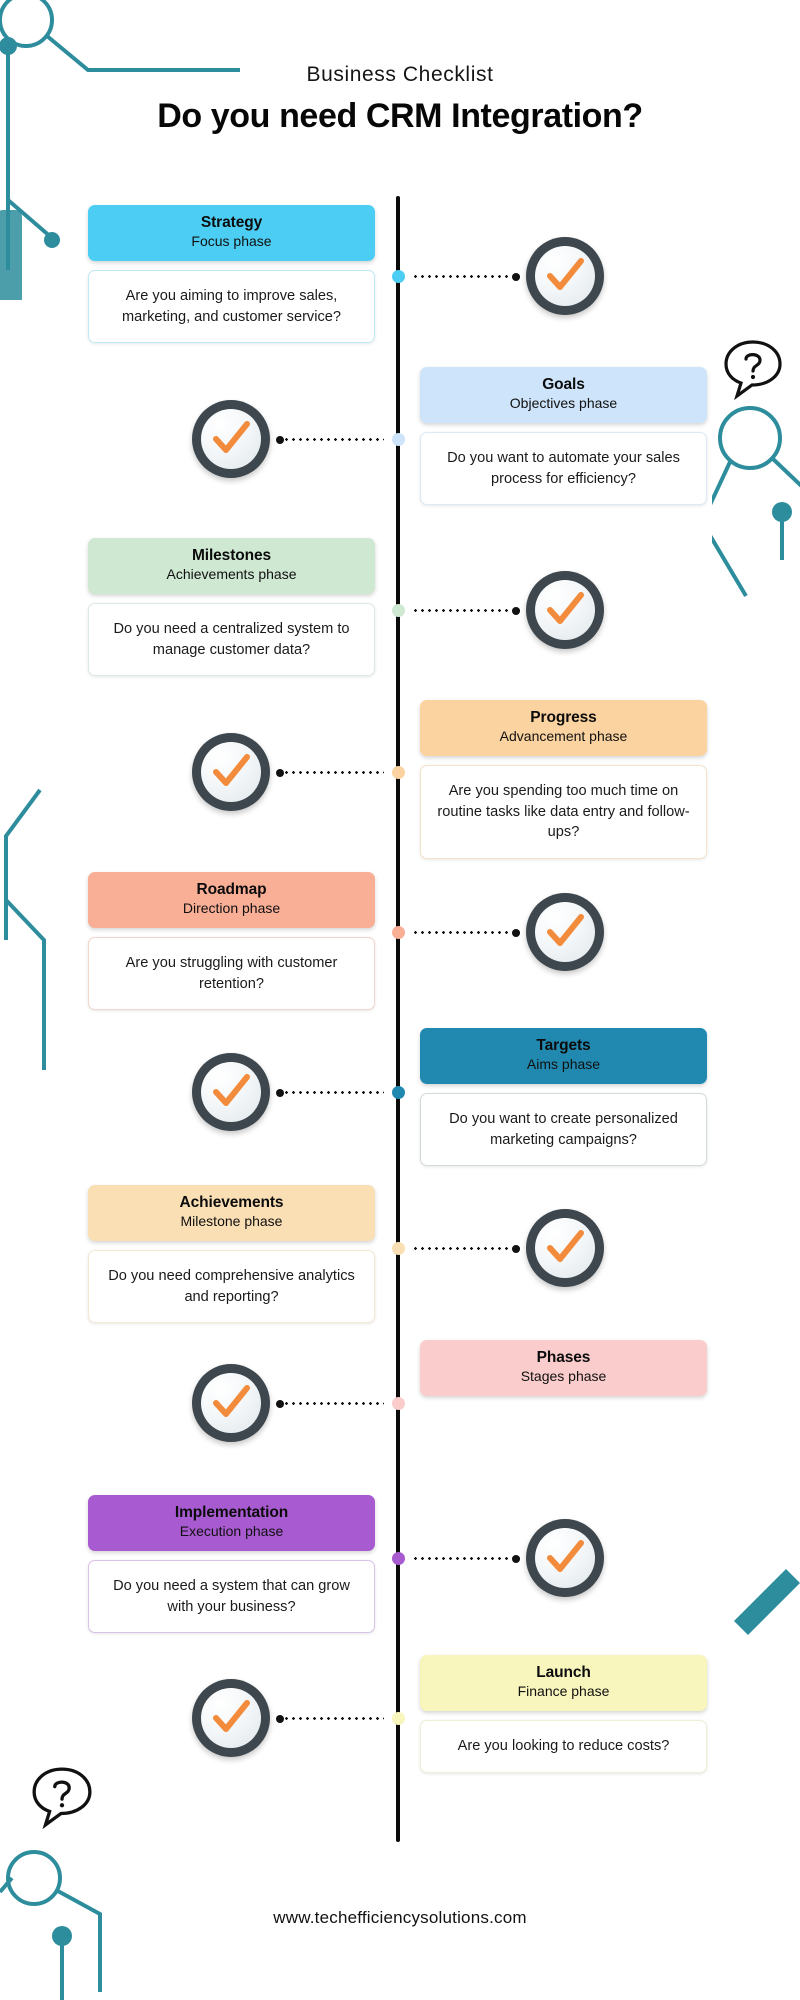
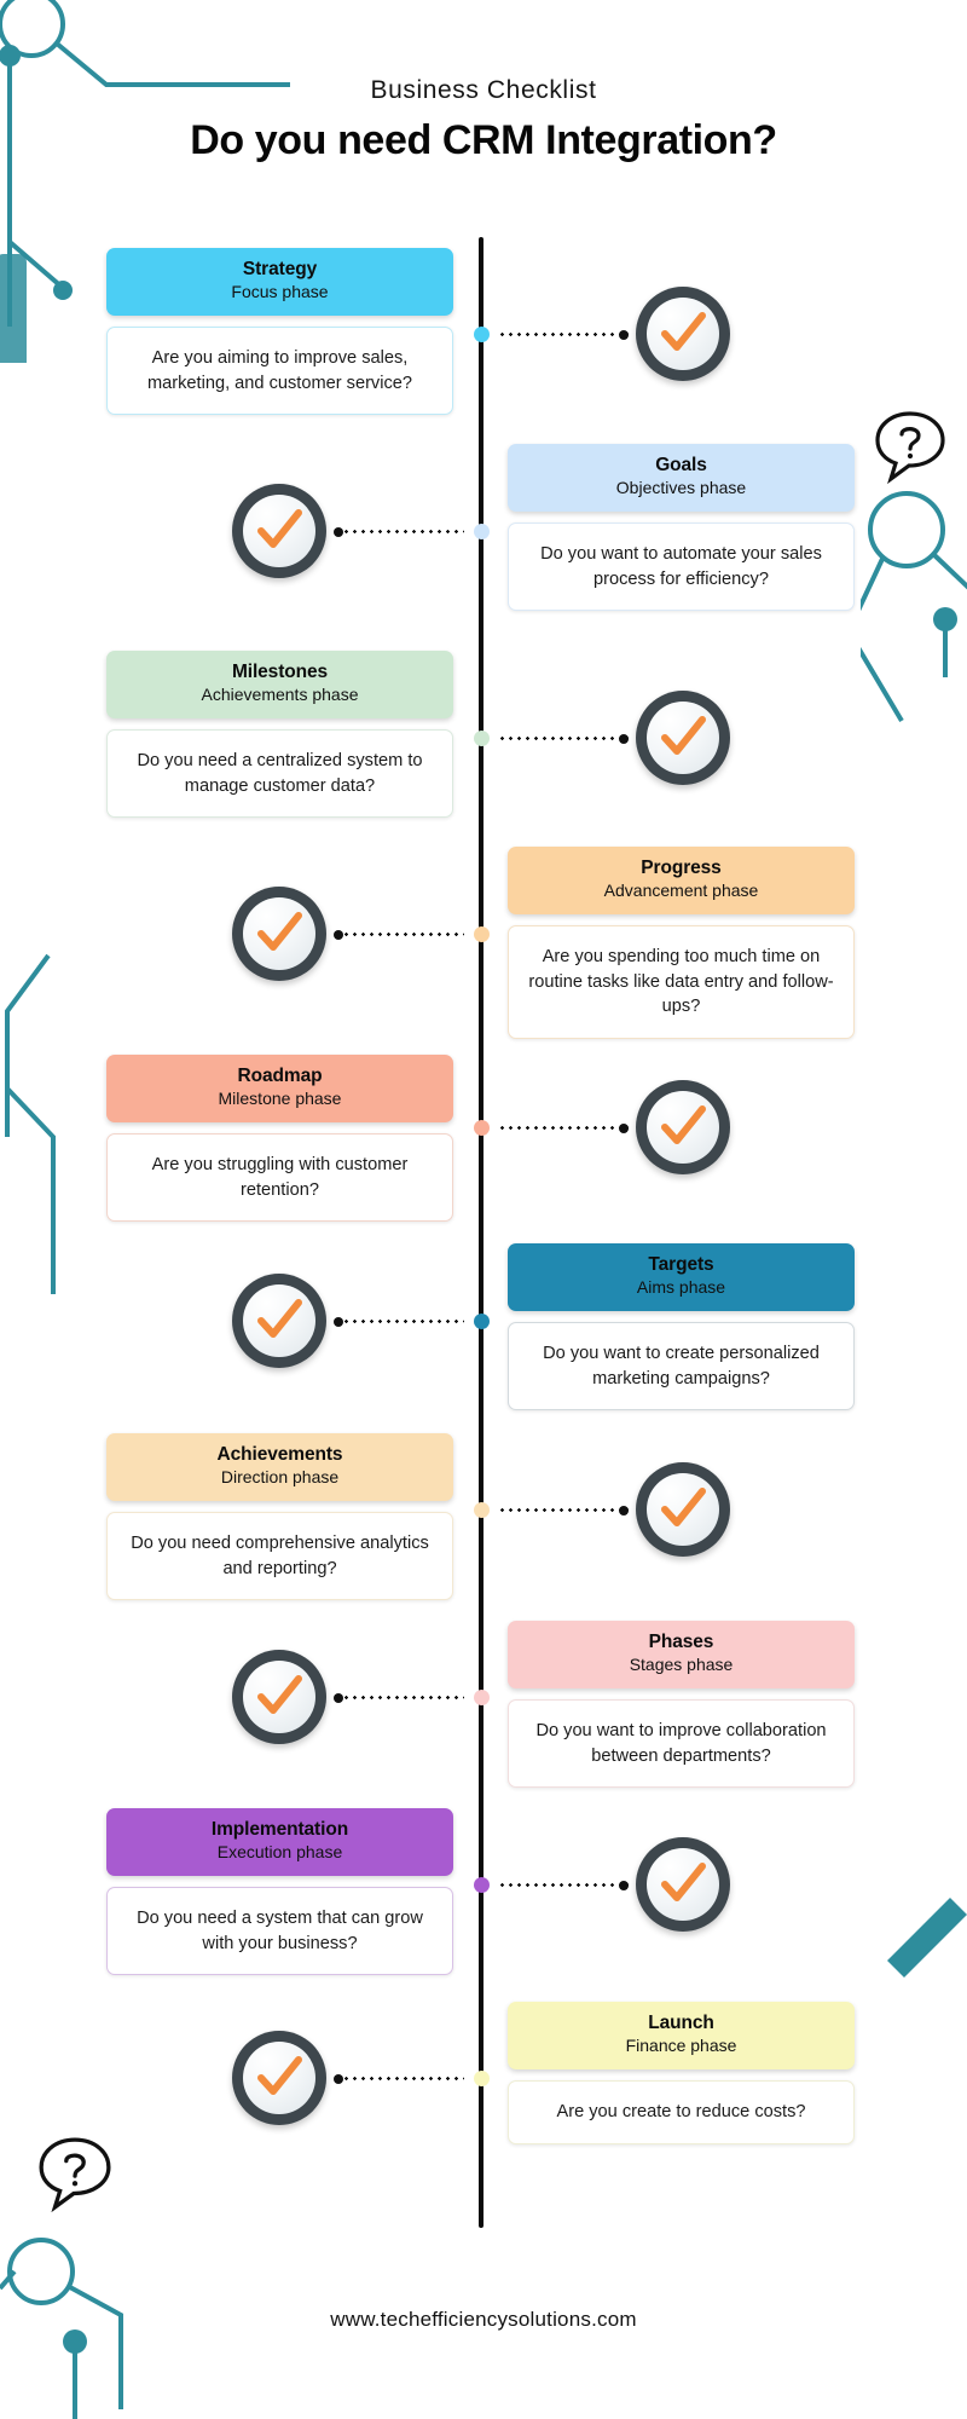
  Business Checklist
  Do you need CRM Integration?
  Strategy
  Focus phase
  Are you aiming to improve sales, marketing, and customer service?
  Goals
  Objectives phase
  Do you want to automate your sales process for efficiency?
  Milestones
  Achievements phase
  Do you need a centralized system to manage customer data?
  Progress
  Advancement phase
  Are you spending too much time on routine tasks like data entry and follow-ups?
  Roadmap
- Direction phase
+ Milestone phase
  Are you struggling with customer retention?
  Targets
  Aims phase
  Do you want to create personalized marketing campaigns?
  Achievements
- Milestone phase
+ Direction phase
  Do you need comprehensive analytics and reporting?
  Phases
  Stages phase
+ Do you want to improve collaboration between departments?
  Implementation
  Execution phase
  Do you need a system that can grow with your business?
  Launch
  Finance phase
- Are you looking to reduce costs?
+ Are you create to reduce costs?
  www.techefficiencysolutions.com
